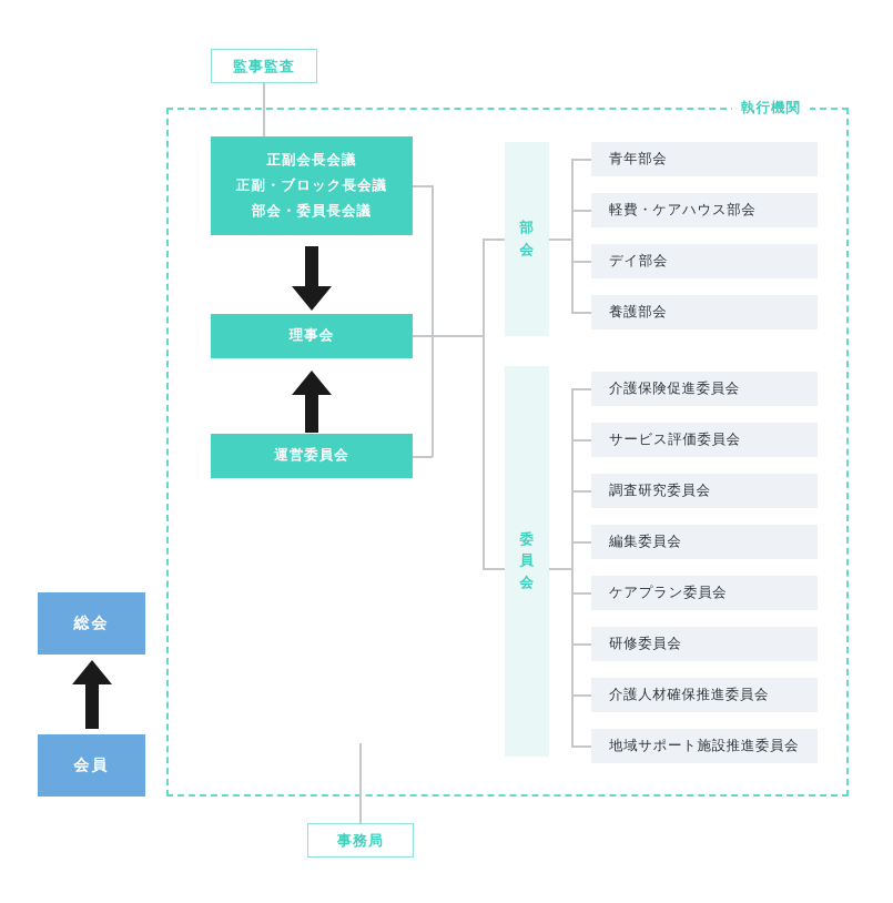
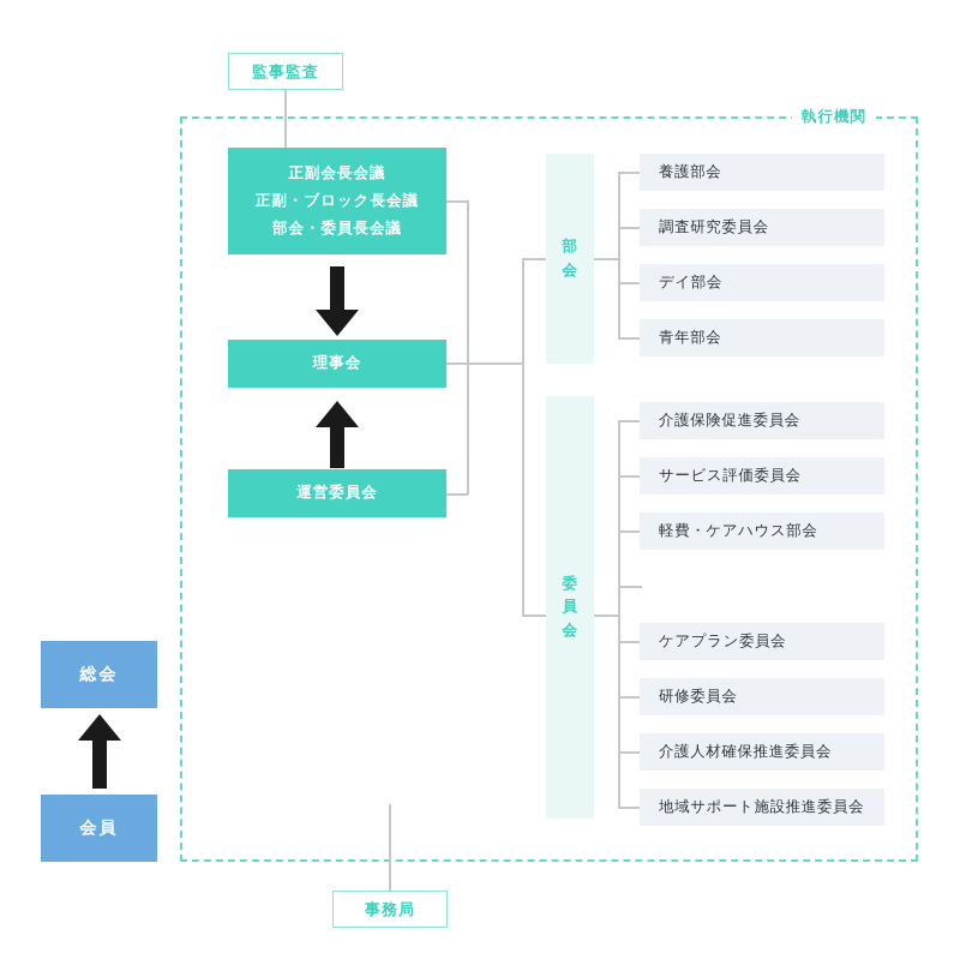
  執行機関
  監事監査
  事務局
  総会
  会員
  正副会長会議
  正副・ブロック長会議
  部会・委員長会議
  理事会
  運営委員会
  部
  会
- 青年部会
+ 養護部会
- 軽費・ケアハウス部会
+ 調査研究委員会
  デイ部会
- 養護部会
+ 青年部会
  委
  員
  会
  介護保険促進委員会
  サービス評価委員会
- 調査研究委員会
+ 軽費・ケアハウス部会
- 編集委員会
  ケアプラン委員会
  研修委員会
  介護人材確保推進委員会
  地域サポート施設推進委員会
